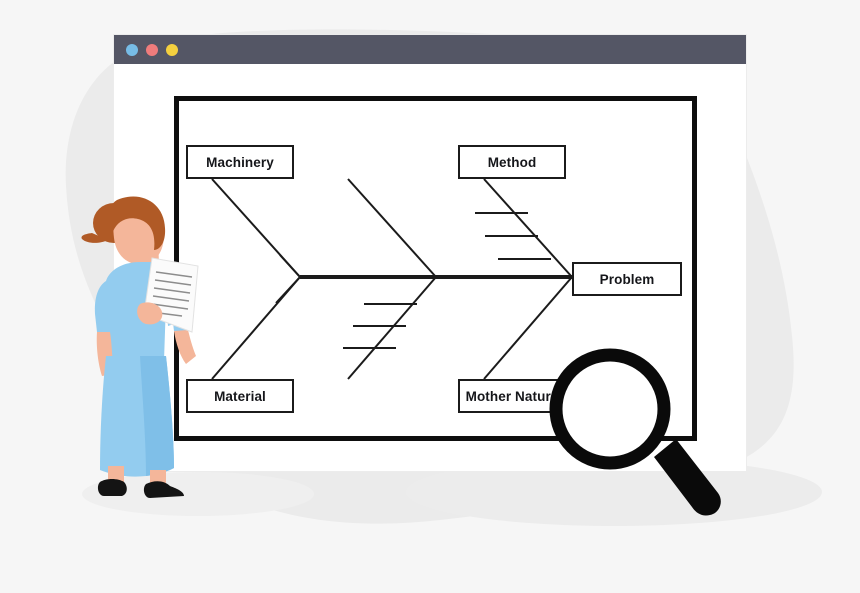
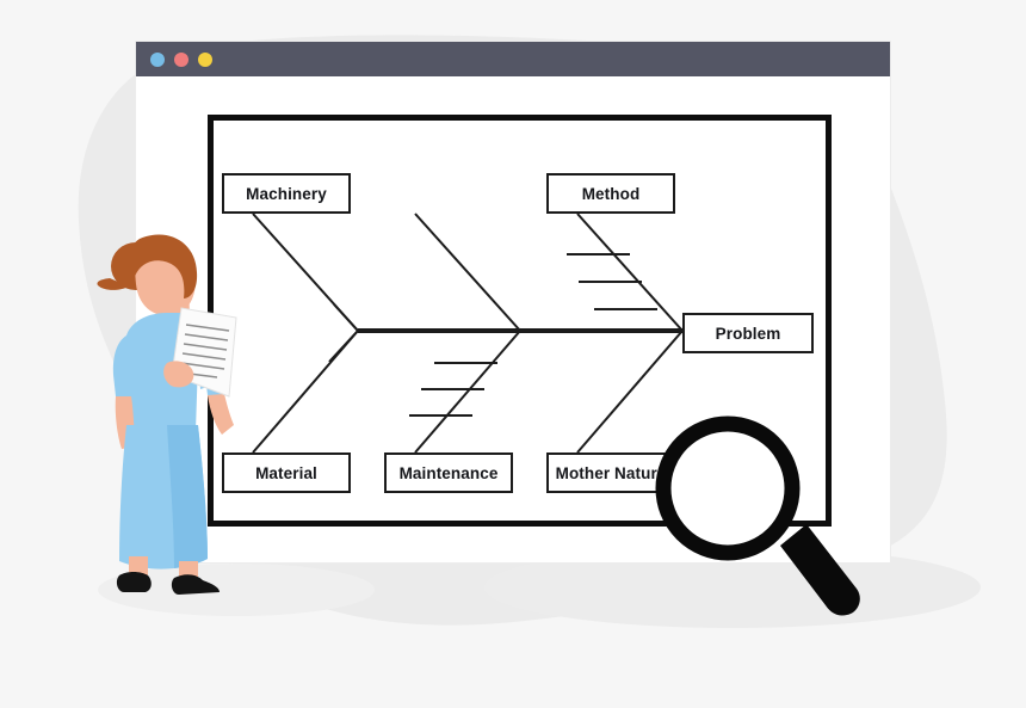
  Machinery
  Method
  Material
+ Maintenance
  Mother Natur
  Problem
